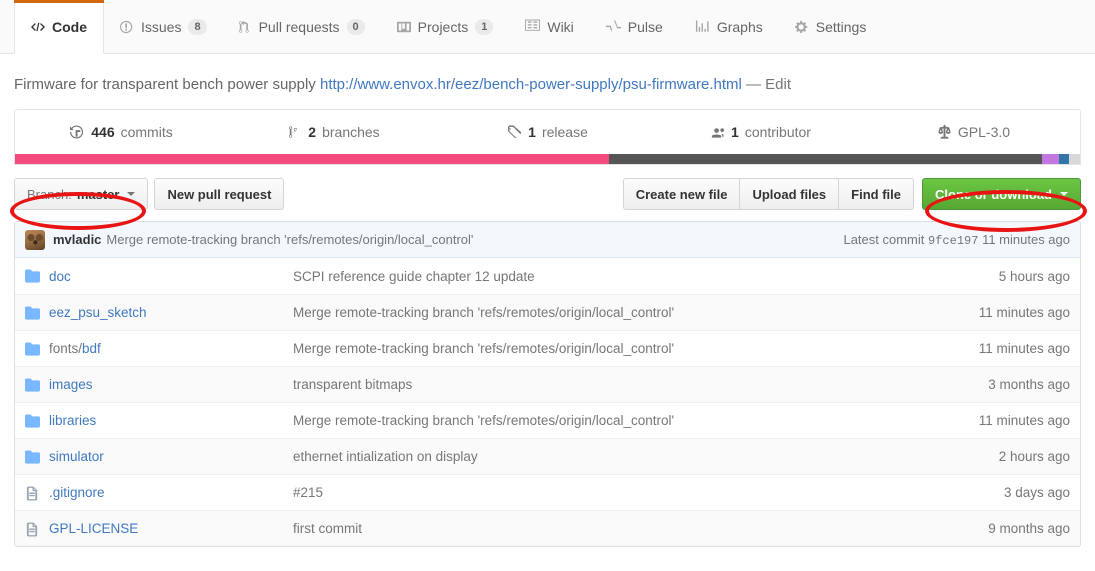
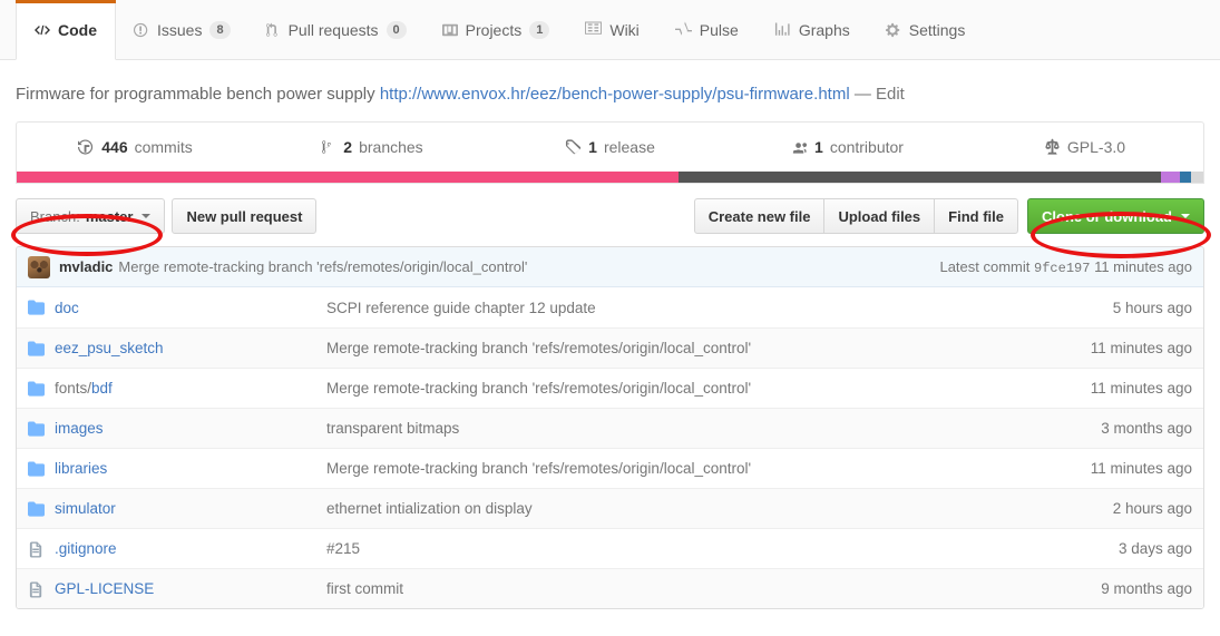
  Code
  Issues
  8
  Pull requests
  0
  Projects
  1
  Wiki
  Pulse
  Graphs
  Settings
- Firmware for transparent bench power supply http://www.envox.hr/eez/bench-power-supply/psu-firmware.html — Edit
+ Firmware for programmable bench power supply http://www.envox.hr/eez/bench-power-supply/psu-firmware.html — Edit
  446
  commits
  2
  branches
  1
  release
  1
  contributor
  GPL-3.0
  Branch:
  master
  New pull request
  Create new file
  Upload files
  Find file
  Clone or download
  mvladic
  Merge remote-tracking branch 'refs/remotes/origin/local_control'
  Latest commit 9fce197 11 minutes ago
  doc
  SCPI reference guide chapter 12 update
  5 hours ago
  eez_psu_sketch
  Merge remote-tracking branch 'refs/remotes/origin/local_control'
  11 minutes ago
  fonts/bdf
  Merge remote-tracking branch 'refs/remotes/origin/local_control'
  11 minutes ago
  images
  transparent bitmaps
  3 months ago
  libraries
  Merge remote-tracking branch 'refs/remotes/origin/local_control'
  11 minutes ago
  simulator
  ethernet intialization on display
  2 hours ago
  .gitignore
  #215
  3 days ago
  GPL-LICENSE
  first commit
  9 months ago
